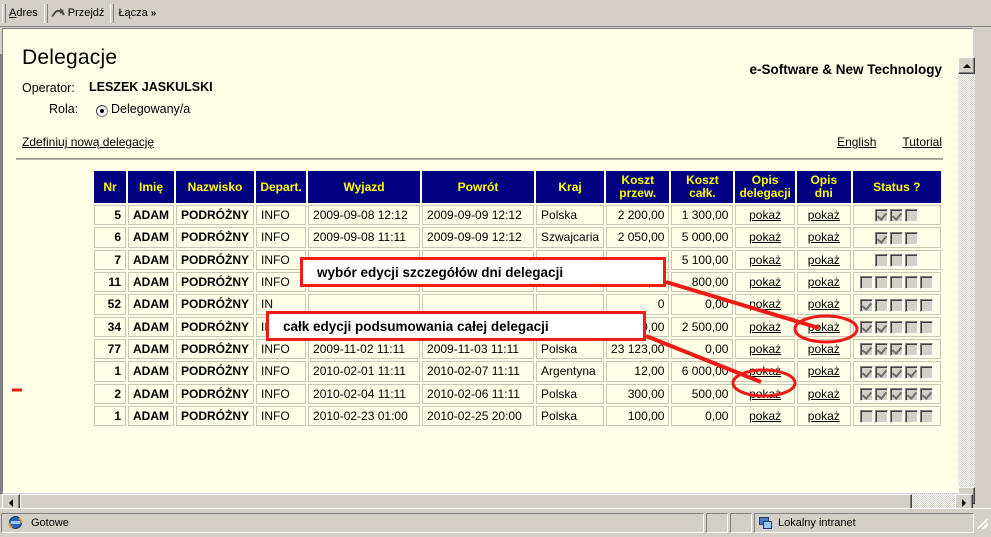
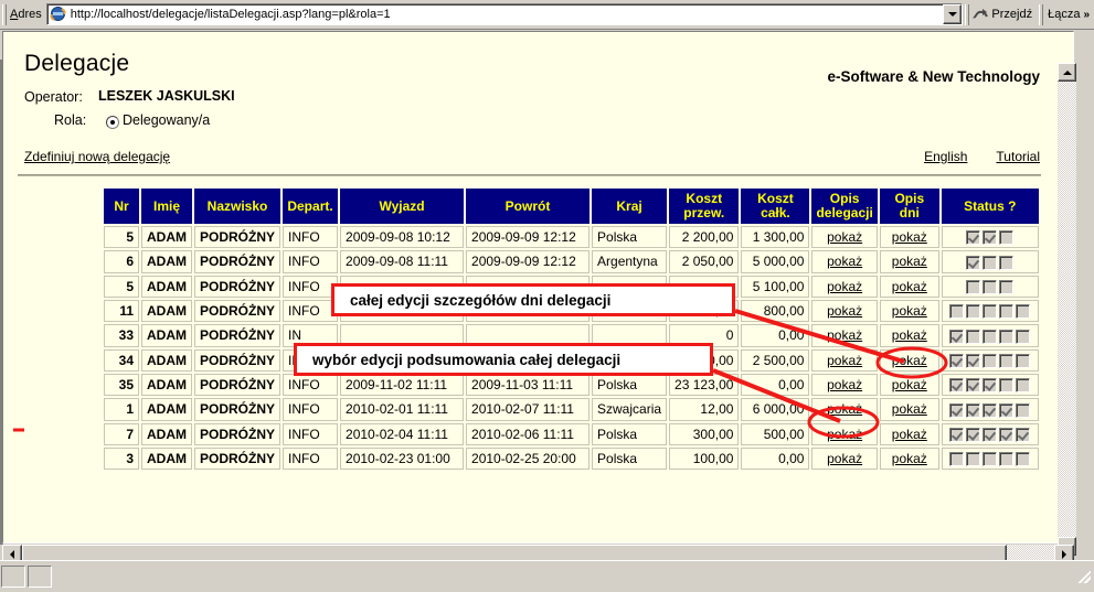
  Adres
+ http://localhost/delegacje/listaDelegacji.asp?lang=pl&rola=1
  Przejdź
  Łącza
  »
  Delegacje
  e-Software & New Technology
  Operator:
  LESZEK JASKULSKI
  Rola:
  Delegowany/a
  Zdefiniuj nową delegację
  English
  Tutorial
  Nr	Imię	Nazwisko	Depart.	Wyjazd	Powrót	Kraj	Koszt przew.	Koszt całk.	Opis delegacji	Opis dni	Status ?
- 5	ADAM	PODRÓŻNY	INFO	2009-09-08 12:12	2009-09-09 12:12	Polska	2 200,00	1 300,00	pokaż	pokaż
+ 5	ADAM	PODRÓŻNY	INFO	2009-09-08 10:12	2009-09-09 12:12	Polska	2 200,00	1 300,00	pokaż	pokaż
- 6	ADAM	PODRÓŻNY	INFO	2009-09-08 11:11	2009-09-09 12:12	Szwajcaria	2 050,00	5 000,00	pokaż	pokaż
+ 6	ADAM	PODRÓŻNY	INFO	2009-09-08 11:11	2009-09-09 12:12	Argentyna	2 050,00	5 000,00	pokaż	pokaż
- 7	ADAM	PODRÓŻNY	INFO					5 100,00	pokaż	pokaż
+ 5	ADAM	PODRÓŻNY	INFO					5 100,00	pokaż	pokaż
- 52	ADAM	PODRÓŻNY	IN				0	0,00	pokaż	pokaż
+ 33	ADAM	PODRÓŻNY	IN				0	0,00	pokaż	pokaż
- 77	ADAM	PODRÓŻNY	INFO	2009-11-02 11:11	2009-11-03 11:11	Polska	23 123,00	0,00	pokaż	pokaż
+ 35	ADAM	PODRÓŻNY	INFO	2009-11-02 11:11	2009-11-03 11:11	Polska	23 123,00	0,00	pokaż	pokaż
- 1	ADAM	PODRÓŻNY	INFO	2010-02-01 11:11	2010-02-07 11:11	Argentyna	12,00	6 000,00		pokaż
+ 1	ADAM	PODRÓŻNY	INFO	2010-02-01 11:11	2010-02-07 11:11	Szwajcaria	12,00	6 000,00		pokaż
- 2	ADAM	PODRÓŻNY	INFO	2010-02-04 11:11	2010-02-06 11:11	Polska	300,00	500,00	oka	pokaż
+ 7	ADAM	PODRÓŻNY	INFO	2010-02-04 11:11	2010-02-06 11:11	Polska	300,00	500,00	oka	pokaż
- 1	ADAM	PODRÓŻNY	INFO	2010-02-23 01:00	2010-02-25 20:00	Polska	100,00	0,00	pokaż	pokaż
+ 3	ADAM	PODRÓŻNY	INFO	2010-02-23 01:00	2010-02-25 20:00	Polska	100,00	0,00	pokaż	pokaż
- wybór edycji szczegółów dni delegacji
+ całej edycji szczegółów dni delegacji
- całk edycji podsumowania całej delegacji
+ wybór edycji podsumowania całej delegacji
- Gotowe
- Lokalny intranet
